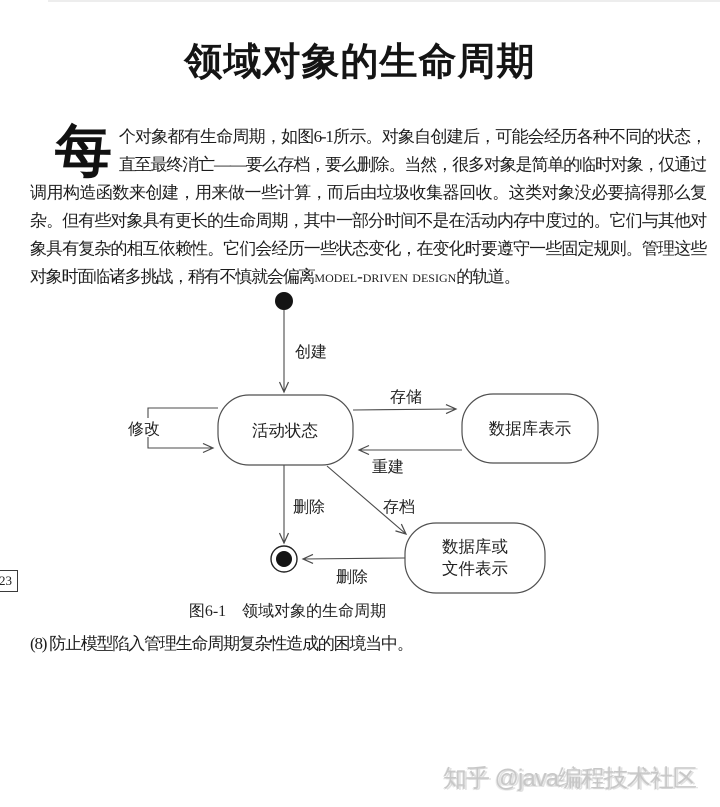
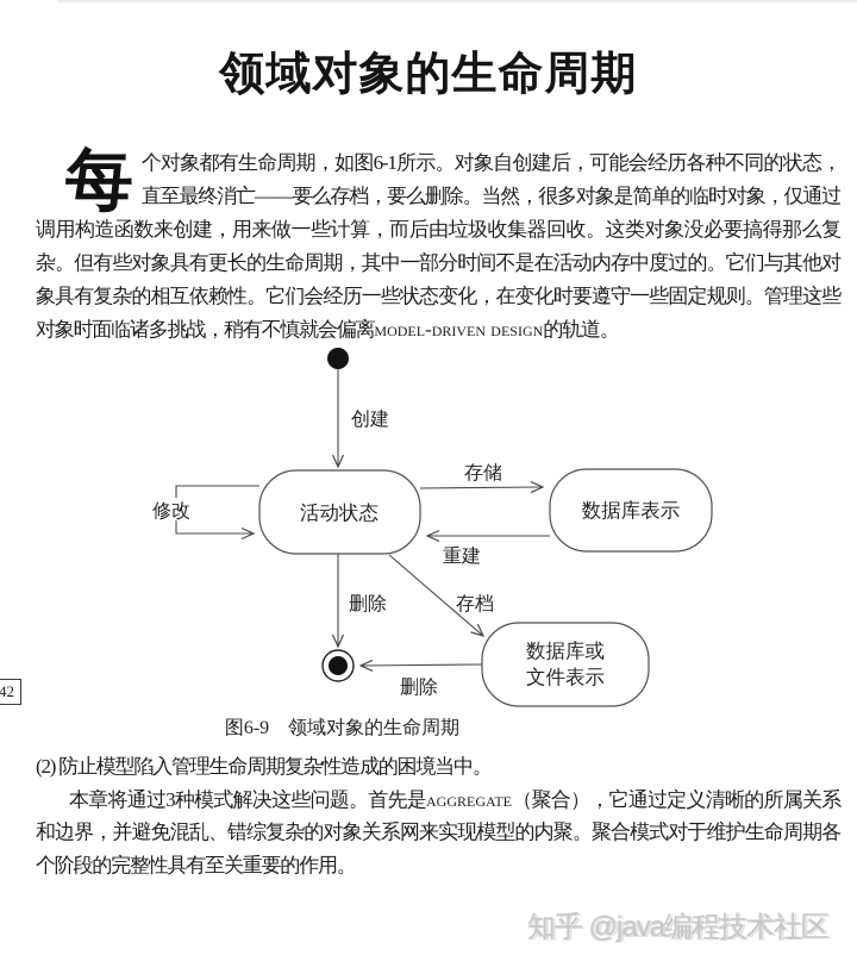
  领域对象的生命周期
  每
  个对象都有生命周期，如图6-1所示。对象自创建后，可能会经历各种不同的状态，直至最终消亡——要么存档，要么删除。当然，很多对象是简单的临时对象，仅通过调用构造函数来创建，用来做一些计算，而后由垃圾收集器回收。这类对象没必要搞得那么复杂。但有些对象具有更长的生命周期，其中一部分时间不是在活动内存中度过的。它们与其他对象具有复杂的相互依赖性。它们会经历一些状态变化，在变化时要遵守一些固定规则。管理这些对象时面临诸多挑战，稍有不慎就会偏离model-driven design的轨道。
  创建
  存储
  重建
  修改
  删除
  存档
  删除
  活动状态
  数据库表示
  数据库或
  文件表示
- 图6-1 领域对象的生命周期
+ 图6-9 领域对象的生命周期
- (8) 防止模型陷入管理生命周期复杂性造成的困境当中。
+ (2) 防止模型陷入管理生命周期复杂性造成的困境当中。
+ 本章将通过3种模式解决这些问题。首先是aggregate（聚合），它通过定义清晰的所属关系和边界，并避免混乱、错综复杂的对象关系网来实现模型的内聚。聚合模式对于维护生命周期各个阶段的完整性具有至关重要的作用。
- 23
+ 42
  知乎 @java编程技术社区
